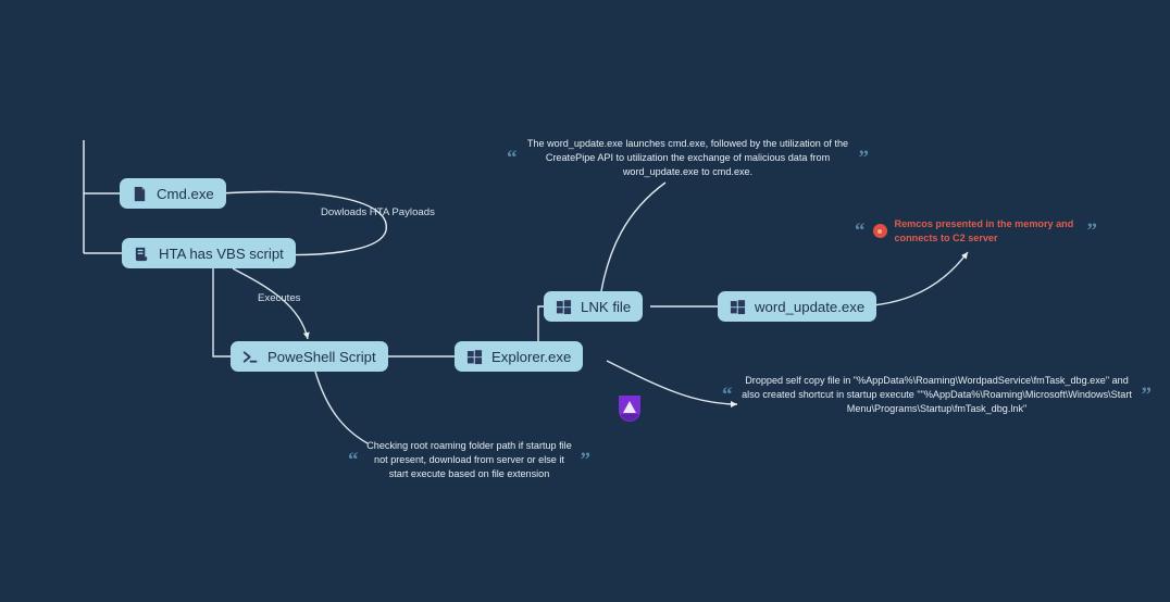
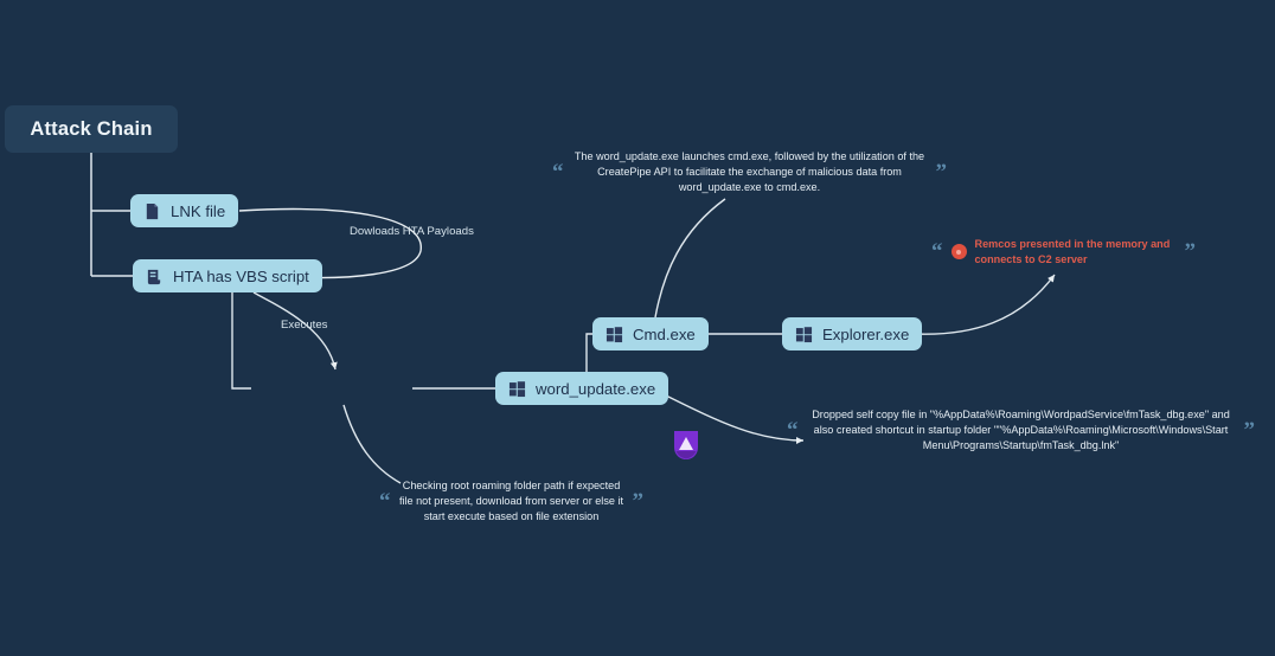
+ Attack Chain
- Cmd.exe
+ LNK file
  HTA has VBS script
- PoweShell Script
- Explorer.exe
+ word_update.exe
- LNK file
+ Cmd.exe
- word_update.exe
+ Explorer.exe
  Dowloads HTA Payloads
  Executes
  “
- The word_update.exe launches cmd.exe, followed by the utilization of the CreatePipe API to utilization the exchange of malicious data from word_update.exe to cmd.exe.
+ The word_update.exe launches cmd.exe, followed by the utilization of the CreatePipe API to facilitate the exchange of malicious data from word_update.exe to cmd.exe.
  ”
  “
  Remcos presented in the memory and connects to C2 server
  ”
  “
- Dropped self copy file in "%AppData%\Roaming\WordpadService\fmTask_dbg.exe" and also created shortcut in startup execute ""%AppData%\Roaming\Microsoft\Windows\Start Menu\Programs\Startup\fmTask_dbg.lnk"
+ Dropped self copy file in "%AppData%\Roaming\WordpadService\fmTask_dbg.exe" and also created shortcut in startup folder ""%AppData%\Roaming\Microsoft\Windows\Start Menu\Programs\Startup\fmTask_dbg.lnk"
  ”
  “
- Checking root roaming folder path if startup file not present, download from server or else it start execute based on file extension
+ Checking root roaming folder path if expected file not present, download from server or else it start execute based on file extension
  ”
